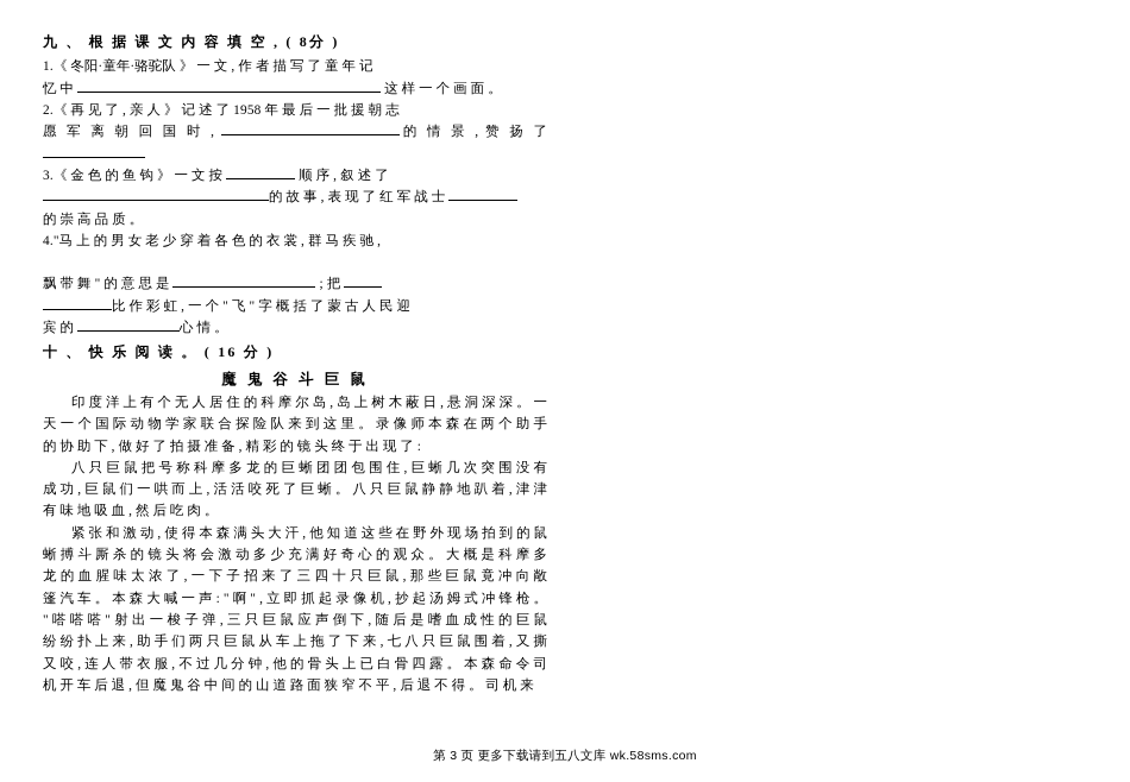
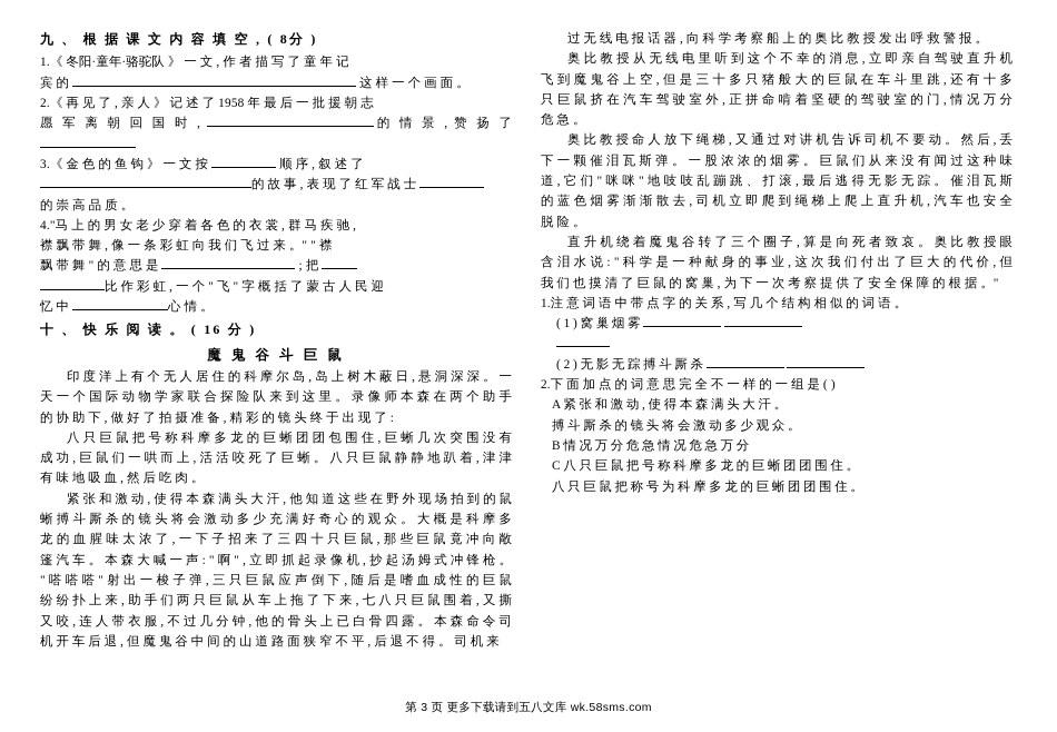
  九 、 根 据 课 文 内 容 填 空 , ( 8分 )
  1.《 冬阳·童年·骆驼队 》 一 文 , 作 者 描 写 了 童 年 记
- 忆 中 这 样 一 个 画 面 。
+ 宾 的 这 样 一 个 画 面 。
  2.《 再 见 了 , 亲 人 》 记 述 了 1958 年 最 后 一 批 援 朝 志
  愿 军 离 朝 回 国 时 , 的 情 景 , 赞 扬 了
  3.《 金 色 的 鱼 钩 》 一 文 按 顺 序 , 叙 述 了
  的 故 事 , 表 现 了 红 军 战 士
  的 崇 高 品 质 。
  4."马 上 的 男 女 老 少 穿 着 各 色 的 衣 裳 , 群 马 疾 驰 ,
+ 襟 飘 带 舞 , 像 一 条 彩 虹 向 我 们 飞 过 来 。" " 襟
  飘 带 舞 " 的 意 思 是 ; 把
  比 作 彩 虹 , 一 个 " 飞 " 字 概 括 了 蒙 古 人 民 迎
- 宾 的 心 情 。
+ 忆 中 心 情 。
  十 、 快 乐 阅 读 。 ( 16 分 )
  魔 鬼 谷 斗 巨 鼠
  印 度 洋 上 有 个 无 人 居 住 的 科 摩 尔 岛 , 岛 上 树 木 蔽 日 , 悬 洞 深 深 。 一 天 一 个 国 际 动 物 学 家 联 合 探 险 队 来 到 这 里 。 录 像 师 本 森 在 两 个 助 手 的 协 助 下 , 做 好 了 拍 摄 准 备 , 精 彩 的 镜 头 终 于 出 现 了 :
  八 只 巨 鼠 把 号 称 科 摩 多 龙 的 巨 蜥 团 团 包 围 住 , 巨 蜥 几 次 突 围 没 有 成 功 , 巨 鼠 们 一 哄 而 上 , 活 活 咬 死 了 巨 蜥 。 八 只 巨 鼠 静 静 地 趴 着 , 津 津 有 味 地 吸 血 , 然 后 吃 肉 。
  紧 张 和 激 动 , 使 得 本 森 满 头 大 汗 , 他 知 道 这 些 在 野 外 现 场 拍 到 的 鼠 蜥 搏 斗 厮 杀 的 镜 头 将 会 激 动 多 少 充 满 好 奇 心 的 观 众 。 大 概 是 科 摩 多 龙 的 血 腥 味 太 浓 了 , 一 下 子 招 来 了 三 四 十 只 巨 鼠 , 那 些 巨 鼠 竟 冲 向 敞 篷 汽 车 。 本 森 大 喊 一 声 : " 啊 " , 立 即 抓 起 录 像 机 , 抄 起 汤 姆 式 冲 锋 枪 。 " 嗒 嗒 嗒 " 射 出 一 梭 子 弹 , 三 只 巨 鼠 应 声 倒 下 , 随 后 是 嗜 血 成 性 的 巨 鼠 纷 纷 扑 上 来 , 助 手 们 两 只 巨 鼠 从 车 上 拖 了 下 来 , 七 八 只 巨 鼠 围 着 , 又 撕 又 咬 , 连 人 带 衣 服 , 不 过 几 分 钟 , 他 的 骨 头 上 已 白 骨 四 露 。 本 森 命 令 司 机 开 车 后 退 , 但 魔 鬼 谷 中 间 的 山 道 路 面 狭 窄 不 平 , 后 退 不 得 。 司 机 来
+ 过 无 线 电 报 话 器 , 向 科 学 考 察 船 上 的 奥 比 教 授 发 出 呼 救 警 报 。
+ 奥 比 教 授 从 无 线 电 里 听 到 这 个 不 幸 的 消 息 , 立 即 亲 自 驾 驶 直 升 机 飞 到 魔 鬼 谷 上 空 , 但 是 三 十 多 只 猪 般 大 的 巨 鼠 在 车 斗 里 跳 , 还 有 十 多 只 巨 鼠 挤 在 汽 车 驾 驶 室 外 , 正 拼 命 啃 着 坚 硬 的 驾 驶 室 的 门 , 情 况 万 分 危 急 。
+ 奥 比 教 授 命 人 放 下 绳 梯 , 又 通 过 对 讲 机 告 诉 司 机 不 要 动 。 然 后 , 丢 下 一 颗 催 泪 瓦 斯 弹 。 一 股 浓 浓 的 烟 雾 。 巨 鼠 们 从 来 没 有 闻 过 这 种 味 道 , 它 们 " 咪 咪 " 地 吱 吱 乱 蹦 跳 、 打 滚 , 最 后 逃 得 无 影 无 踪 。 催 泪 瓦 斯 的 蓝 色 烟 雾 渐 渐 散 去 , 司 机 立 即 爬 到 绳 梯 上 爬 上 直 升 机 , 汽 车 也 安 全 脱 险 。
+ 直 升 机 绕 着 魔 鬼 谷 转 了 三 个 圈 子 , 算 是 向 死 者 致 哀 。 奥 比 教 授 眼 含 泪 水 说 : " 科 学 是 一 种 献 身 的 事 业 , 这 次 我 们 付 出 了 巨 大 的 代 价 , 但 我 们 也 摸 清 了 巨 鼠 的 窝 巢 , 为 下 一 次 考 察 提 供 了 安 全 保 障 的 根 据 。"
+ 1.注 意 词 语 中 带 点 字 的 关 系 , 写 几 个 结 构 相 似 的 词 语 。
+ ( 1 ) 窝 巢 烟 雾
+ ( 2 ) 无 影 无 踪 搏 斗 厮 杀
+ 2.下 面 加 点 的 词 意 思 完 全 不 一 样 的 一 组 是 ( )
+ A 紧 张 和 激 动 , 使 得 本 森 满 头 大 汗 。
+ 搏 斗 厮 杀 的 镜 头 将 会 激 动 多 少 观 众 。
+ B 情 况 万 分 危 急 情 况 危 急 万 分
+ C 八 只 巨 鼠 把 号 称 科 摩 多 龙 的 巨 蜥 团 团 围 住 。
+ 八 只 巨 鼠 把 称 号 为 科 摩 多 龙 的 巨 蜥 团 团 围 住 。
  第 3 页 更多下载请到五八文库 wk.58sms.com
